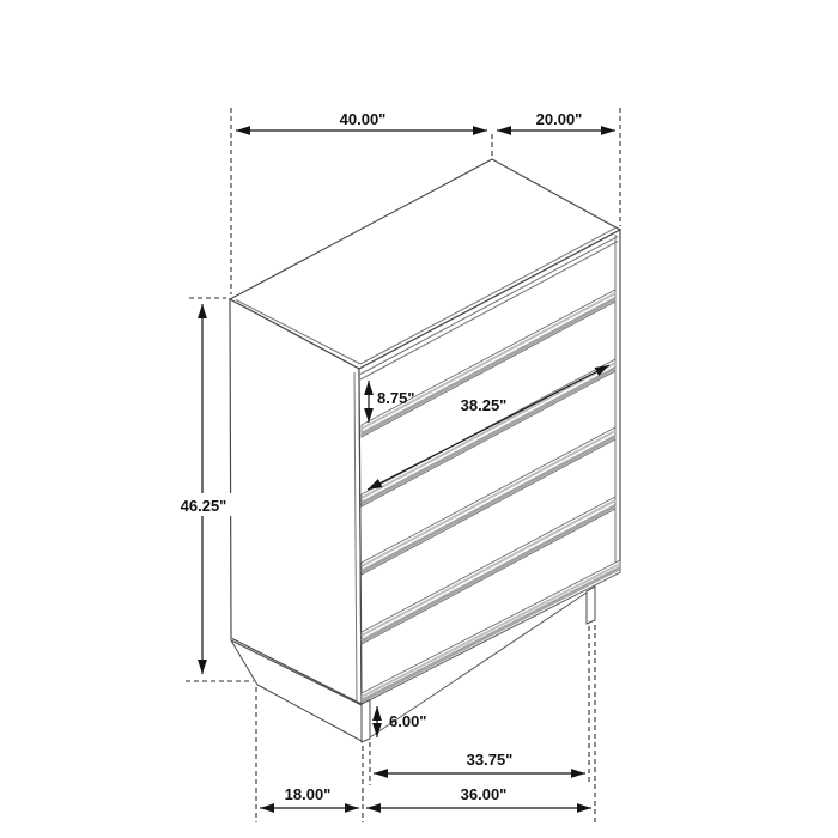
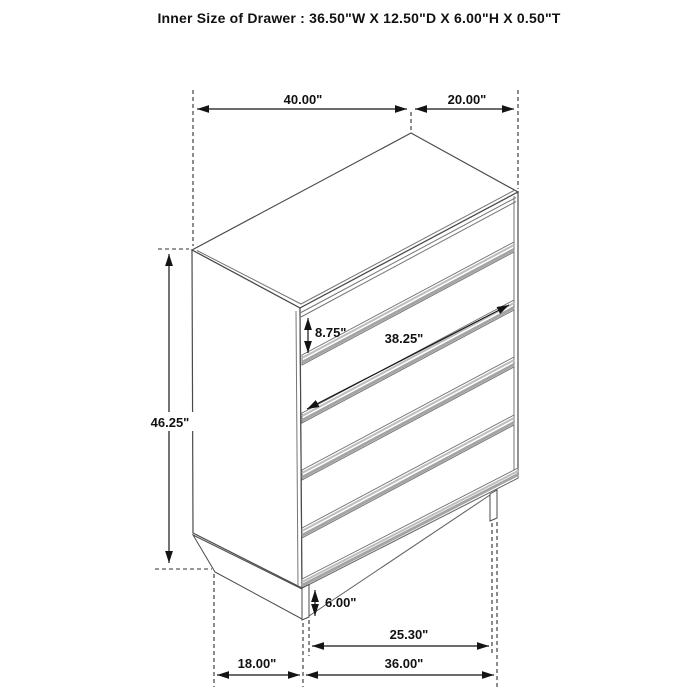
+ Inner Size of Drawer : 36.50"W X 12.50"D X 6.00"H X 0.50"T
  40.00"
  20.00"
  46.25"
  8.75"
  38.25"
  6.00"
- 33.75"
+ 25.30"
  18.00"
  36.00"
